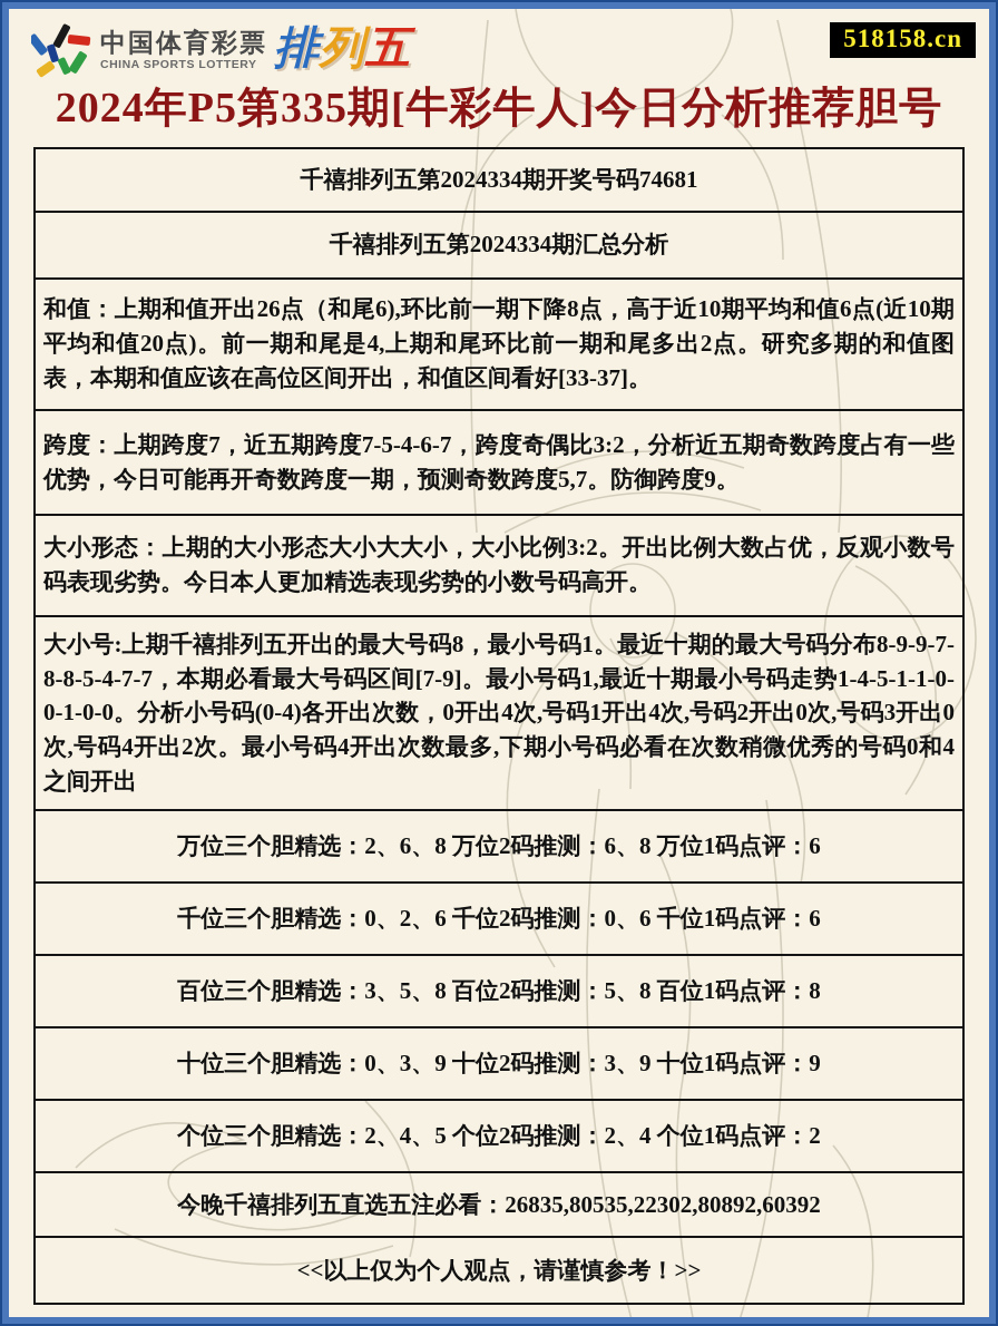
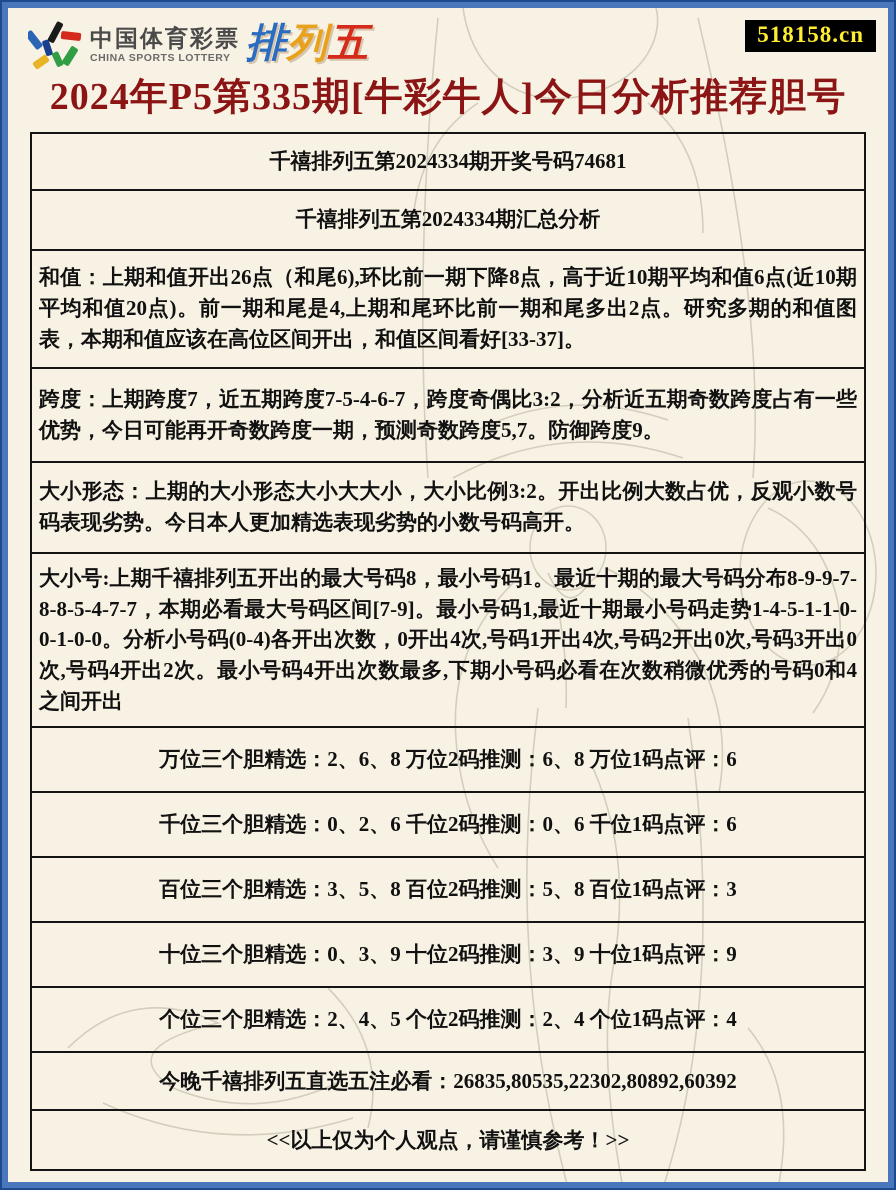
  中国体育彩票
  CHINA SPORTS LOTTERY
  排列五
  518158.cn
  2024年P5第335期[牛彩牛人]今日分析推荐胆号
  千禧排列五第2024334期开奖号码74681
  千禧排列五第2024334期汇总分析
  和值：上期和值开出26点（和尾6),环比前一期下降8点，高于近10期平均和值6点(近10期平均和值20点)。前一期和尾是4,上期和尾环比前一期和尾多出2点。研究多期的和值图表，本期和值应该在高位区间开出，和值区间看好[33-37]。
  跨度：上期跨度7，近五期跨度7-5-4-6-7，跨度奇偶比3:2，分析近五期奇数跨度占有一些优势，今日可能再开奇数跨度一期，预测奇数跨度5,7。防御跨度9。
  大小形态：上期的大小形态大小大大小，大小比例3:2。开出比例大数占优，反观小数号码表现劣势。今日本人更加精选表现劣势的小数号码高开。
  大小号:上期千禧排列五开出的最大号码8，最小号码1。最近十期的最大号码分布8-9-9-7-8-8-5-4-7-7，本期必看最大号码区间[7-9]。最小号码1,最近十期最小号码走势1-4-5-1-1-0-0-1-0-0。分析小号码(0-4)各开出次数，0开出4次,号码1开出4次,号码2开出0次,号码3开出0次,号码4开出2次。最小号码4开出次数最多,下期小号码必看在次数稍微优秀的号码0和4之间开出
  万位三个胆精选：2、6、8 万位2码推测：6、8 万位1码点评：6
  千位三个胆精选：0、2、6 千位2码推测：0、6 千位1码点评：6
- 百位三个胆精选：3、5、8 百位2码推测：5、8 百位1码点评：8
+ 百位三个胆精选：3、5、8 百位2码推测：5、8 百位1码点评：3
  十位三个胆精选：0、3、9 十位2码推测：3、9 十位1码点评：9
- 个位三个胆精选：2、4、5 个位2码推测：2、4 个位1码点评：2
+ 个位三个胆精选：2、4、5 个位2码推测：2、4 个位1码点评：4
  今晚千禧排列五直选五注必看：26835,80535,22302,80892,60392
  <<以上仅为个人观点，请谨慎参考！>>
